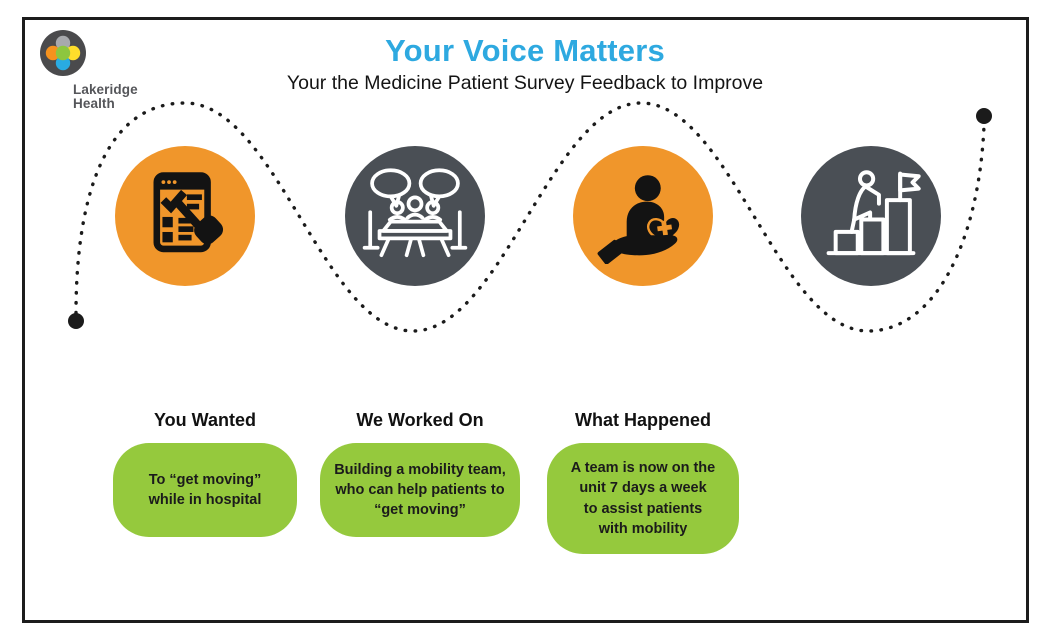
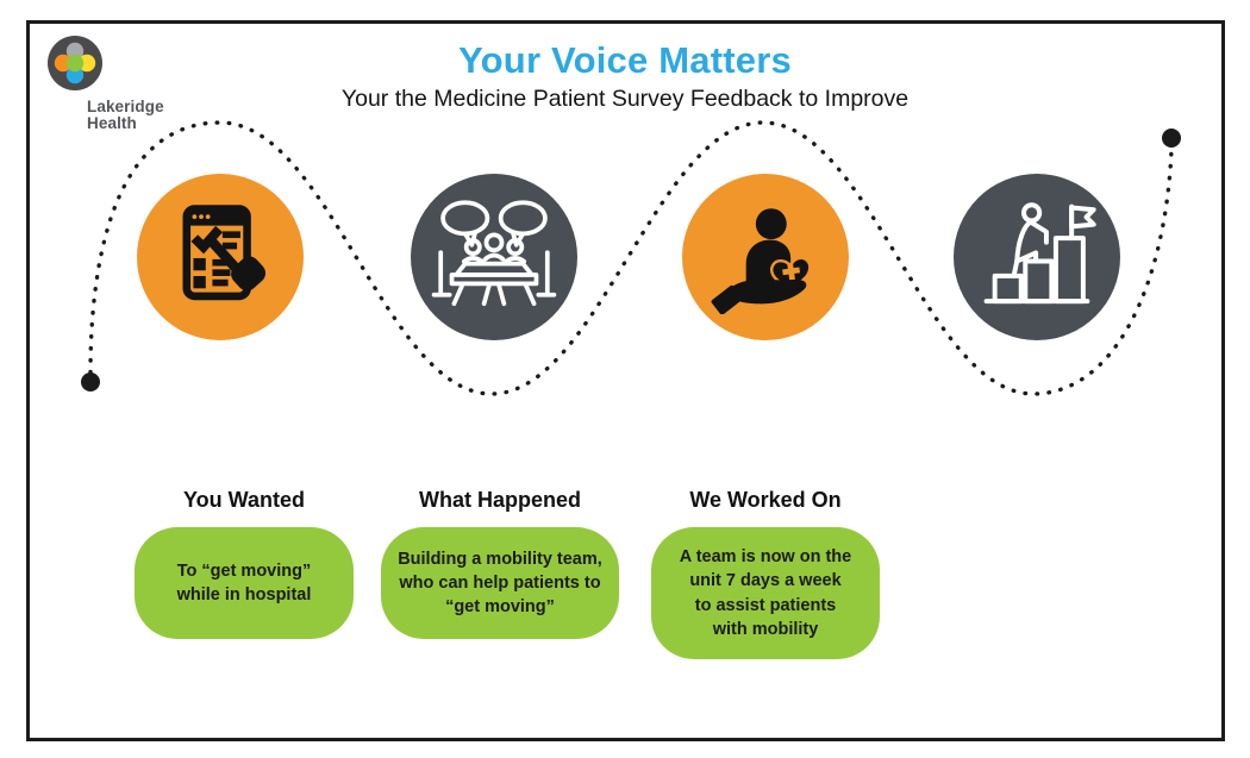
  Lakeridge
  Health
  Your Voice Matters
  Your the Medicine Patient Survey Feedback to Improve
  You Wanted
  To “get moving”
  while in hospital
- We Worked On
+ What Happened
  Building a mobility team,
  who can help patients to
  “get moving”
- What Happened
+ We Worked On
  A team is now on the
  unit 7 days a week
  to assist patients
  with mobility
